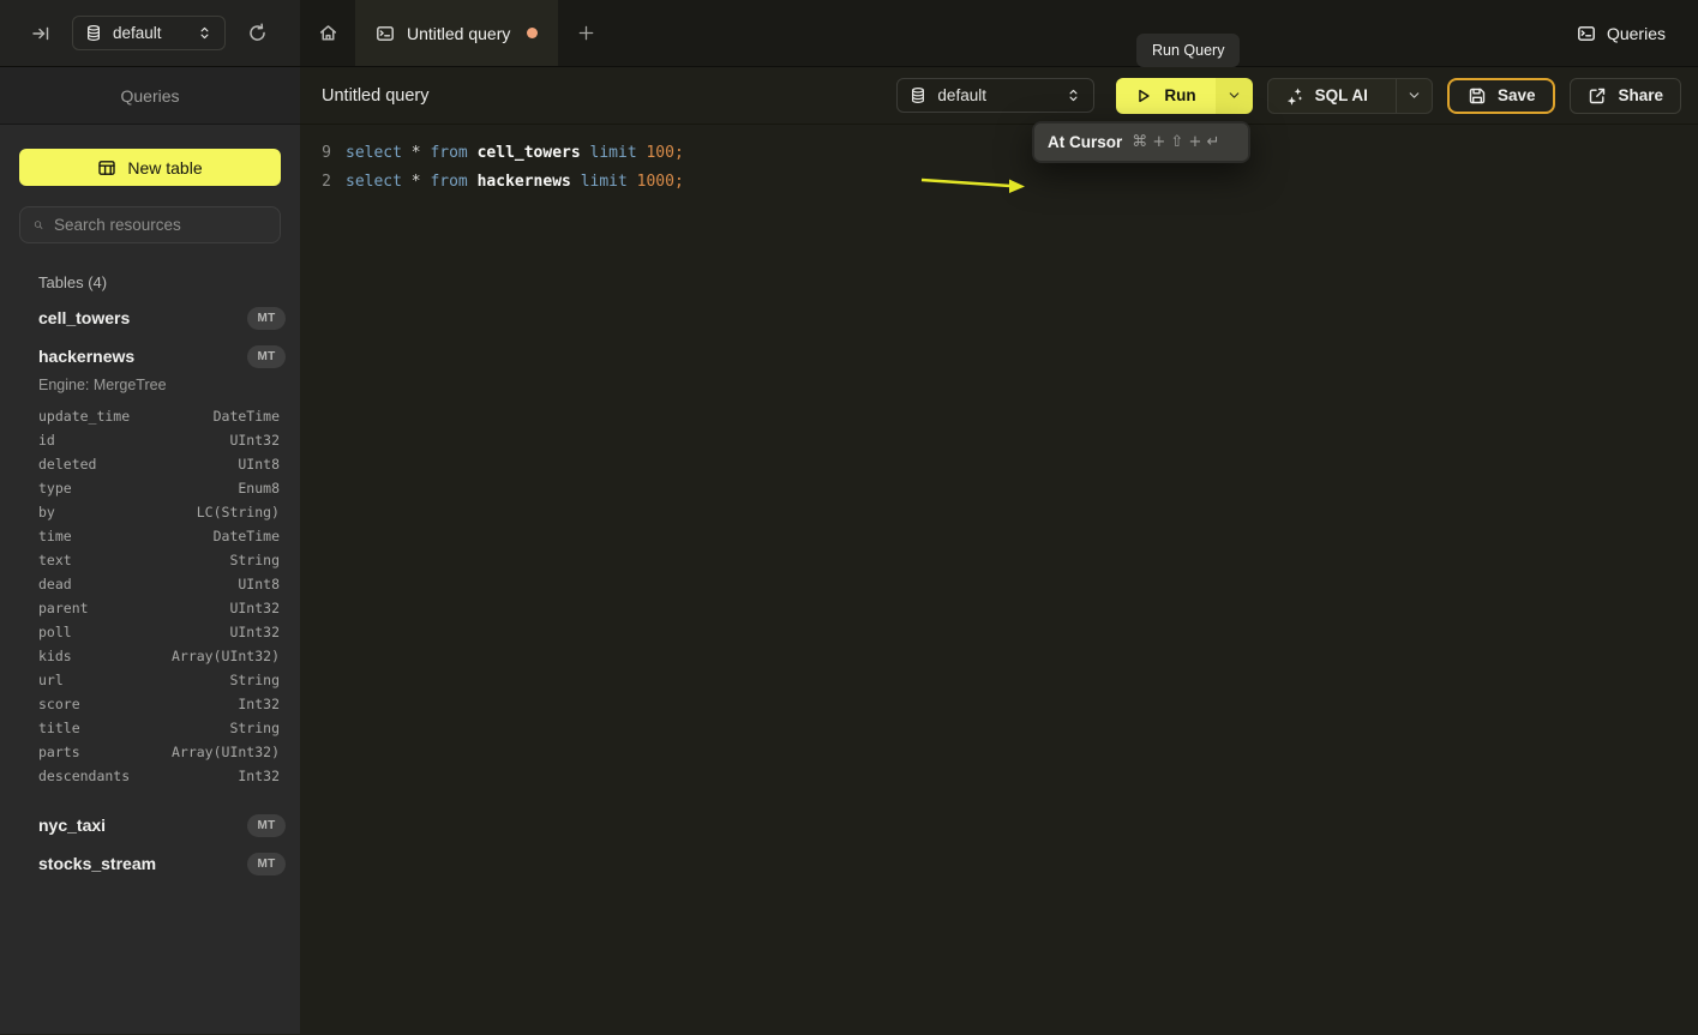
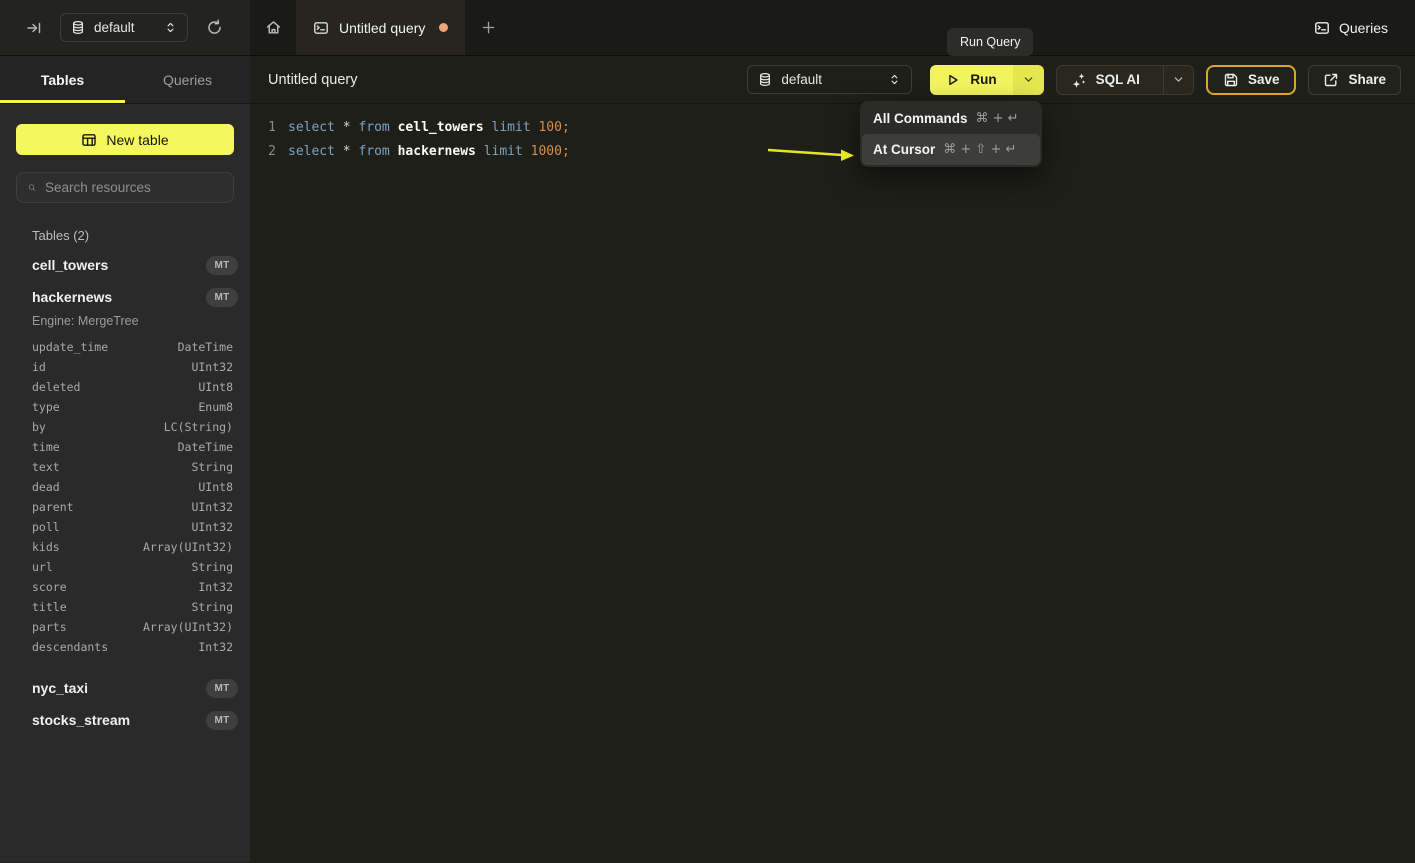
  default
  Untitled query
  Queries
+ Tables
  Queries
  New table
  Search resources
- Tables (4)
+ Tables (2)
  cell_towers
  MT
  hackernews
  MT
  Engine: MergeTree
  update_time
  DateTime
  id
  UInt32
  deleted
  UInt8
  type
  Enum8
  by
  LC(String)
  time
  DateTime
  text
  String
  dead
  UInt8
  parent
  UInt32
  poll
  UInt32
  kids
  Array(UInt32)
  url
  String
  score
  Int32
  title
  String
  parts
  Array(UInt32)
  descendants
  Int32
  nyc_taxi
  MT
  stocks_stream
  MT
  Untitled query
  default
  Run
  SQL AI
  Save
  Share
- 9
+ 1
  select
  *
  from
  cell_towers
  limit
  100
  ;
  2
  select
  *
  from
  hackernews
  limit
  1000
  ;
  Run Query
+ All Commands
+ ⌘ + ↵
  At Cursor
  ⌘ + ⇧ + ↵
